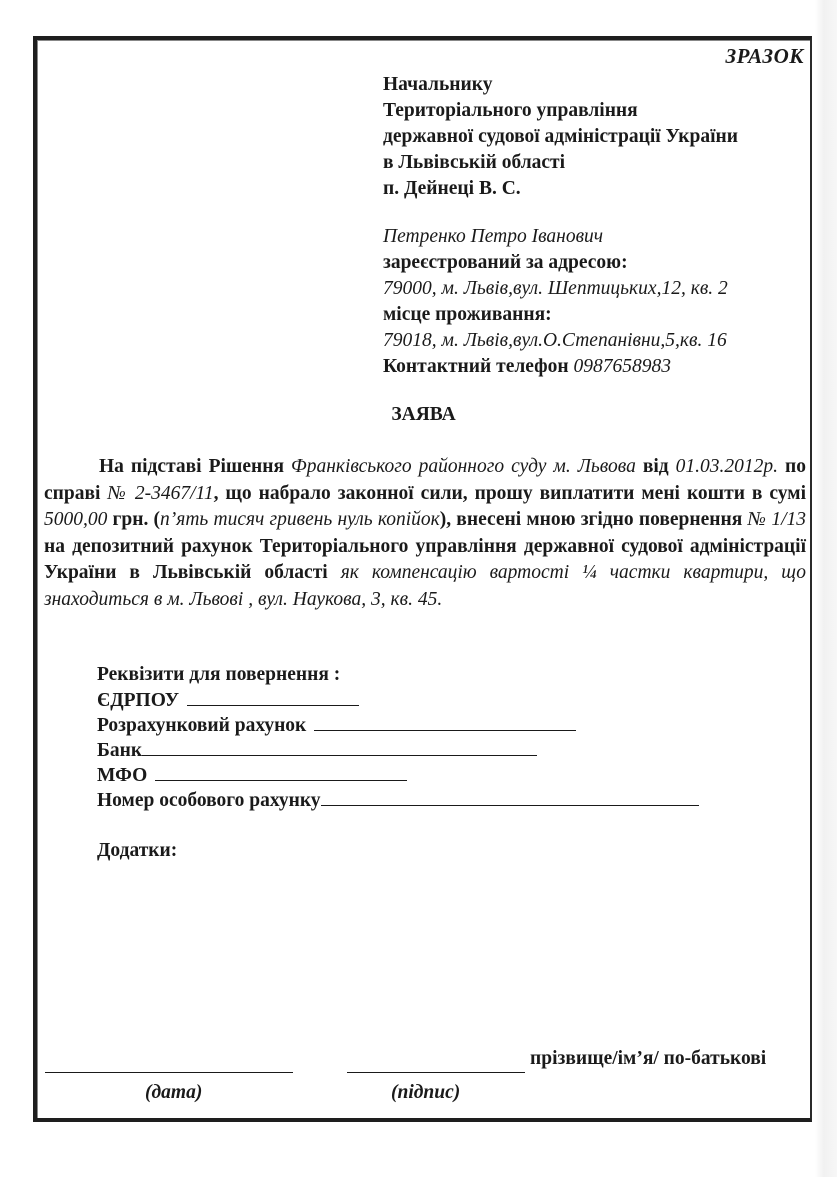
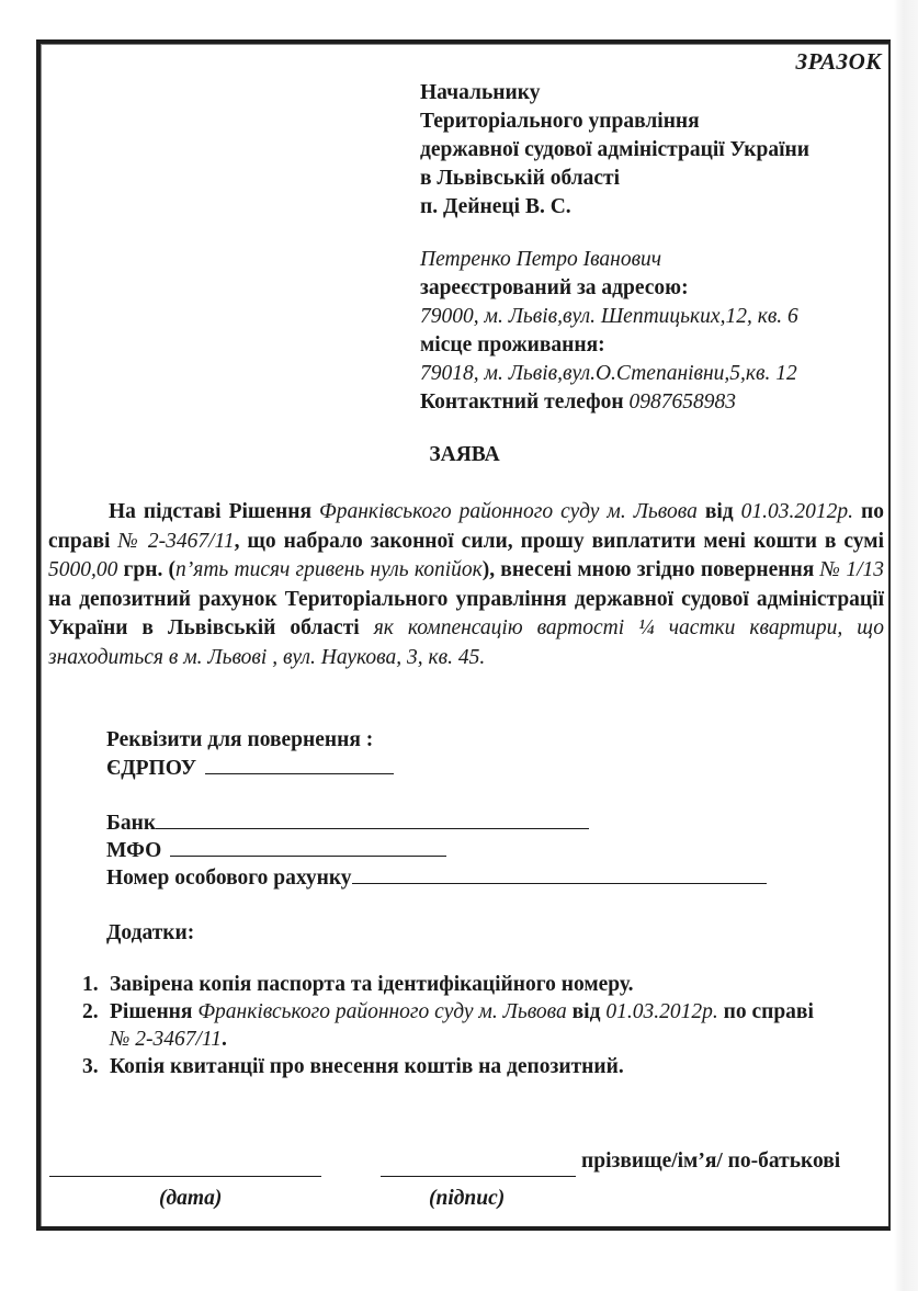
  ЗРАЗОК
  Начальнику
  Територіального управління
  державної судової адміністрації України
  в Львівській області
  п. Дейнеці В. С.
  Петренко Петро Іванович
  зареєстрований за адресою:
- 79000, м. Львів,вул. Шептицьких,12, кв. 2
+ 79000, м. Львів,вул. Шептицьких,12, кв. 6
  місце проживання:
- 79018, м. Львів,вул.О.Степанівни,5,кв. 16
+ 79018, м. Львів,вул.О.Степанівни,5,кв. 12
  Контактний телефон 0987658983
  ЗАЯВА
  На підставі Рішення Франківського районного суду м. Львова від 01.03.2012р. по справі № 2-3467/11, що набрало законної сили, прошу виплатити мені кошти в сумі 5000,00 грн. (п’ять тисяч гривень нуль копійок), внесені мною згідно повернення № 1/13 на депозитний рахунок Територіального управління державної судової адміністрації України в Львівській області як компенсацію вартості ¼ частки квартири, що знаходиться в м. Львові , вул. Наукова, 3, кв. 45.
  Реквізити для повернення :
  ЄДРПОУ
- Розрахунковий рахунок
  Банк
  МФО
  Номер особового рахунку
  Додатки:
+ 1.
+ Завірена копія паспорта та ідентифікаційного номеру.
+ 2.
+ Рішення Франківського районного суду м. Львова від 01.03.2012р. по справі
+ № 2-3467/11.
+ 3.
+ Копія квитанції про внесення коштів на депозитний.
  прізвище/ім’я/ по-батькові
  (дата)
  (підпис)
